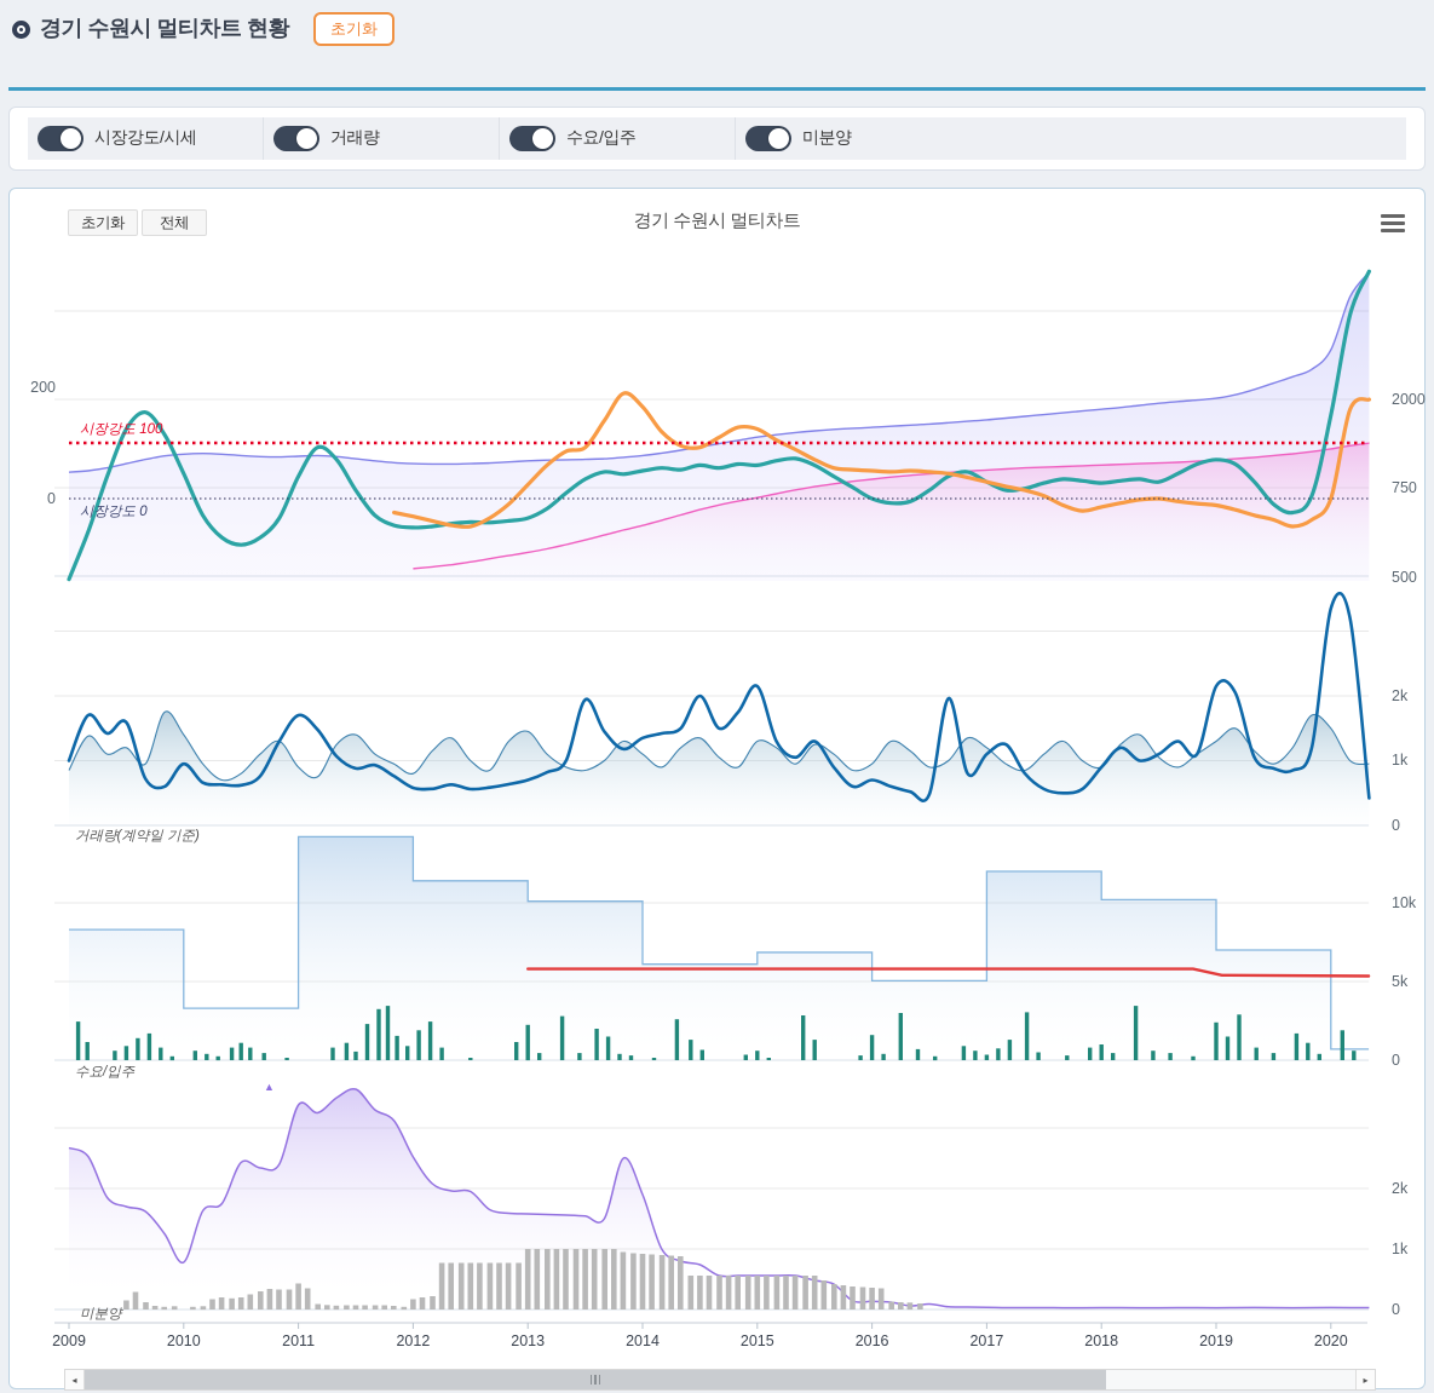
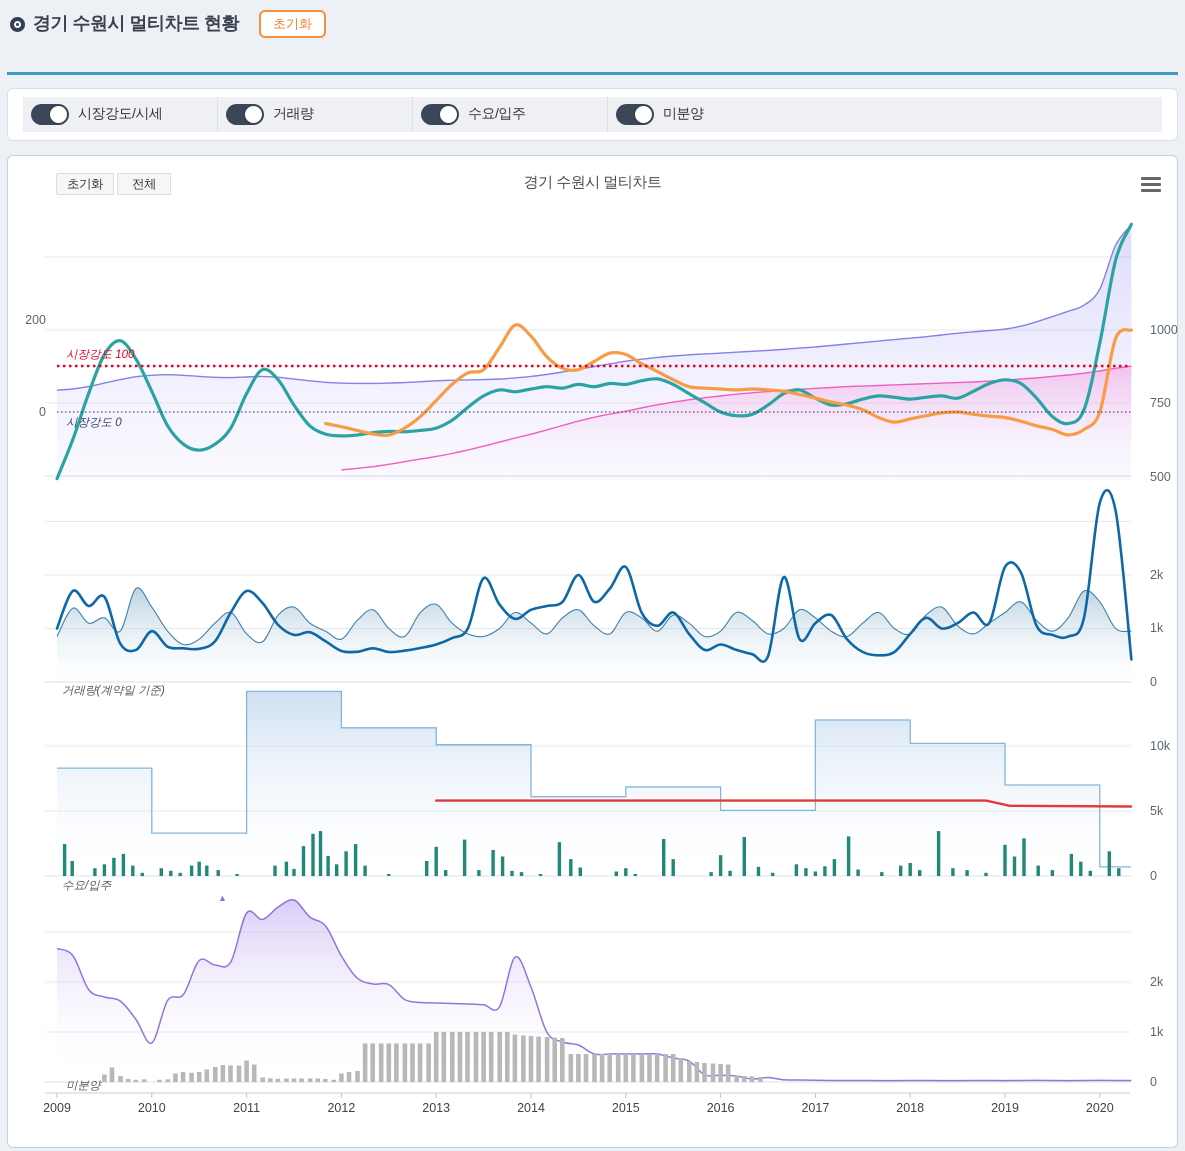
  경기 수원시 멀티차트 현황
  초기화
  시장강도/시세
  거래량
  수요/입주
  미분양
  초기화
  전체
  경기 수원시 멀티차트
- ◂
- ▸
  200
  0
- 2000
+ 1000
  750
  500
  시장강도 100
  시장강도 0
  2k
  1k
  0
  거래량(계약일 기준)
  10k
  5k
  0
  수요/입주
  2k
  1k
  0
  미분양
  ▲
  2009
  2010
  2011
  2012
  2013
  2014
  2015
  2016
  2017
  2018
  2019
  2020
